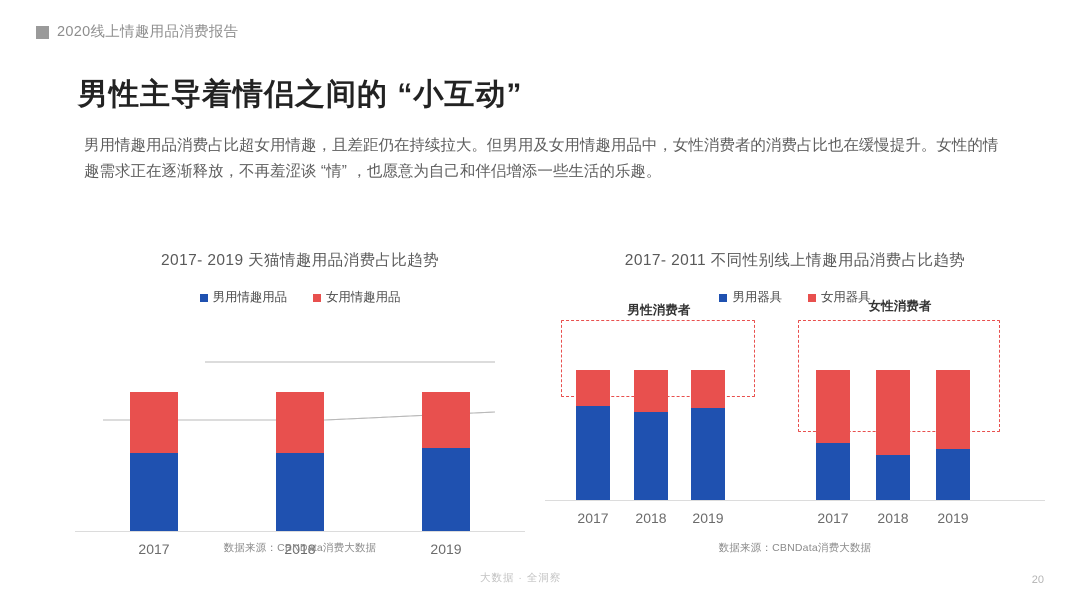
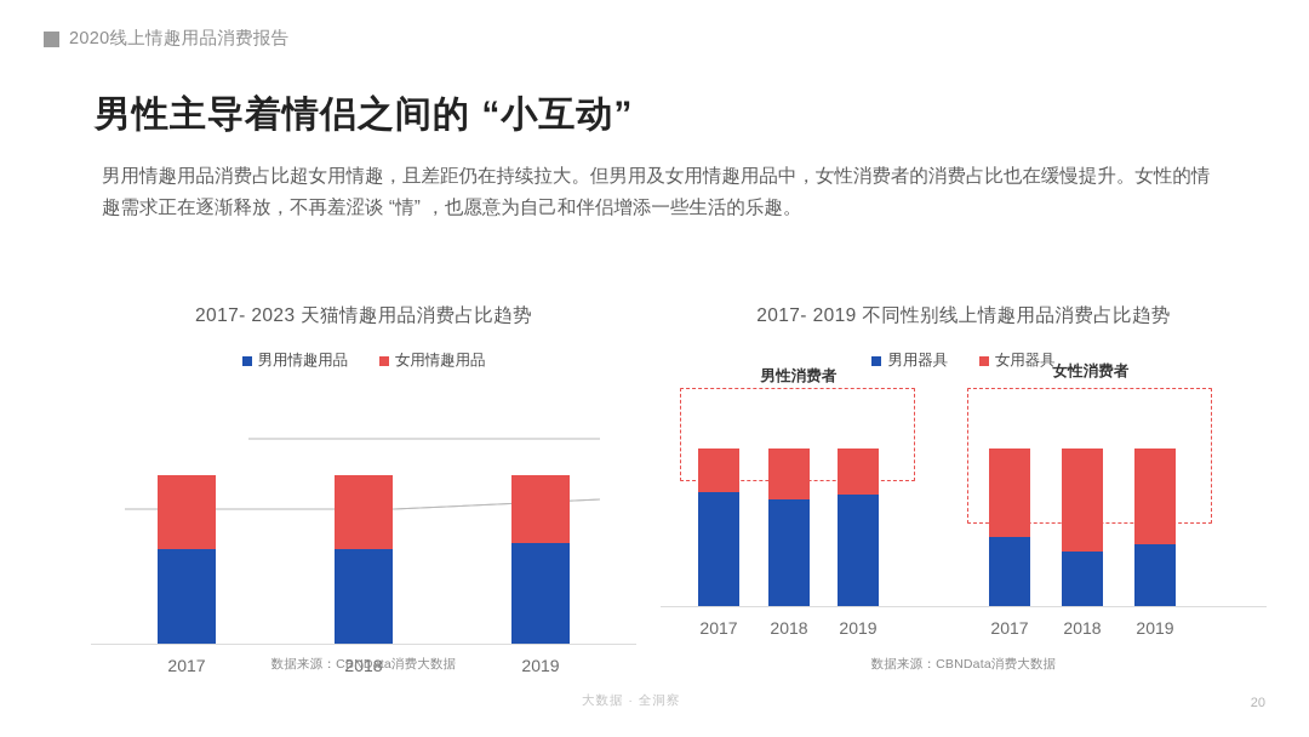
  2020线上情趣用品消费报告
  男性主导着情侣之间的 “小互动”
  男用情趣用品消费占比超女用情趣，且差距仍在持续拉大。但男用及女用情趣用品中，女性消费者的消费占比也在缓慢提升。女性的情趣需求正在逐渐释放，不再羞涩谈 “情” ，也愿意为自己和伴侣增添一些生活的乐趣。
- 2017- 2019 天猫情趣用品消费占比趋势
+ 2017- 2023 天猫情趣用品消费占比趋势
  男用情趣用品
  女用情趣用品
  2017
  2018
  2019
  数据来源：CBNData消费大数据
- 2017- 2011 不同性别线上情趣用品消费占比趋势
+ 2017- 2019 不同性别线上情趣用品消费占比趋势
  男用器具
  女用器具
  男性消费者
  女性消费者
  2017
  2018
  2019
  2017
  2018
  2019
  数据来源：CBNData消费大数据
  大数据 · 全洞察
  20
